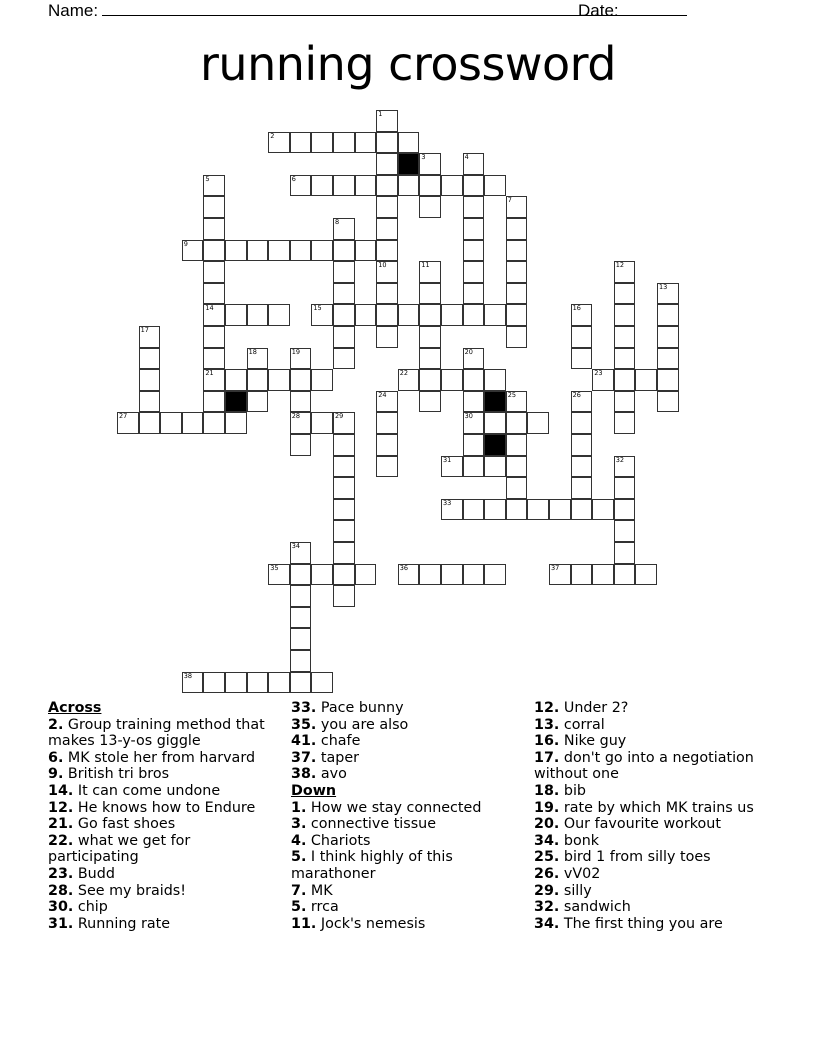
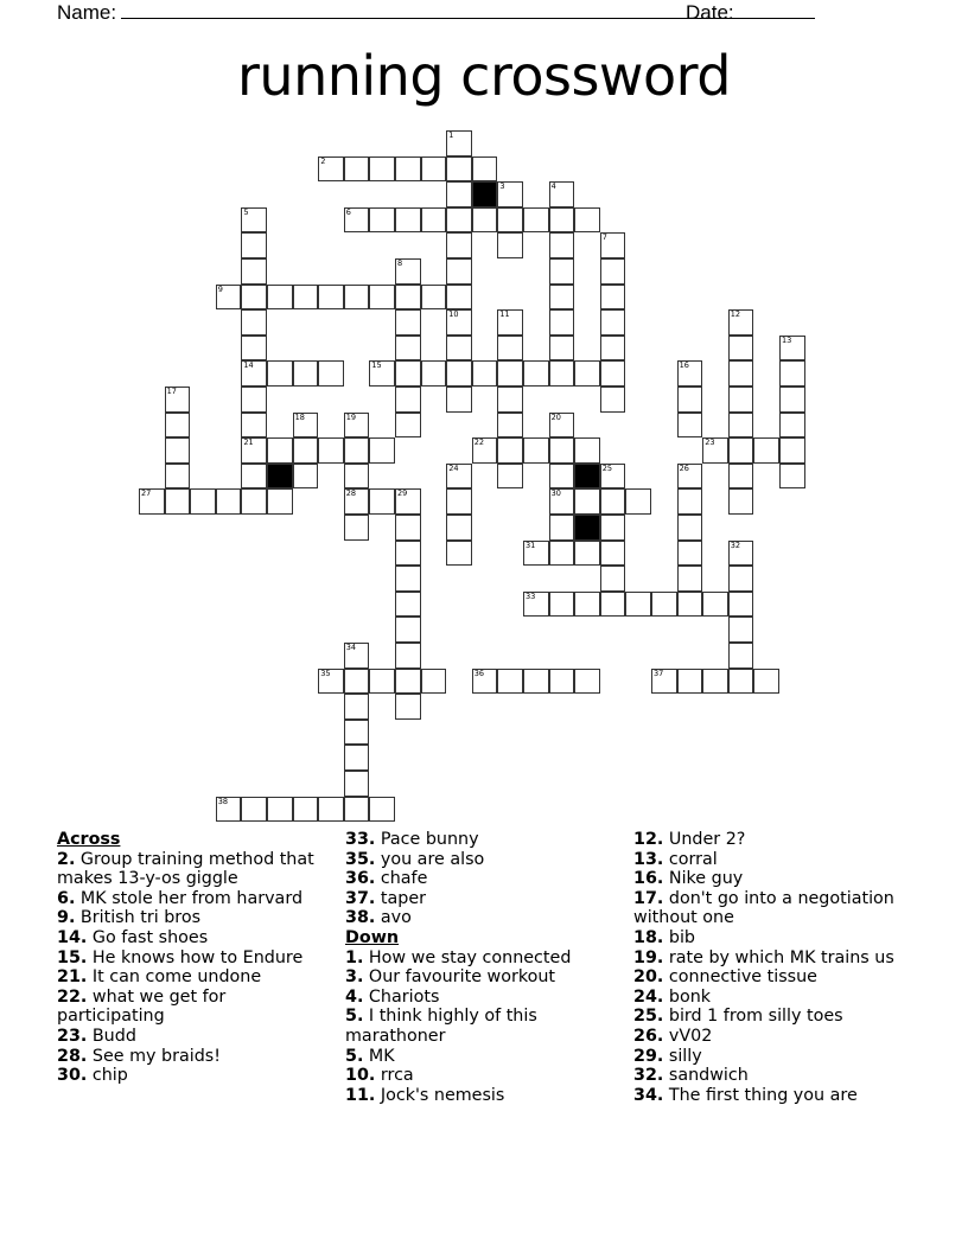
  Name:
  Date:
  running crossword
  1
  2
  3
  4
  5
  14
  21
  6
  7
  8
  9
  10
  11
  12
  13
  15
  16
  17
  18
  19
  28
  20
  30
  22
  23
  24
  25
  26
  27
  29
  31
  32
  33
  34
  35
  36
  37
  38
  Across
  2. Group training method that makes 13-y-os giggle
  6. MK stole her from harvard
  9. British tri bros
- 14. It can come undone
+ 14. Go fast shoes
- 12. He knows how to Endure
+ 15. He knows how to Endure
- 21. Go fast shoes
+ 21. It can come undone
  22. what we get for participating
  23. Budd
  28. See my braids!
  30. chip
- 31. Running rate
  33. Pace bunny
  35. you are also
- 41. chafe
+ 36. chafe
  37. taper
  38. avo
  Down
  1. How we stay connected
- 3. connective tissue
+ 3. Our favourite workout
  4. Chariots
  5. I think highly of this marathoner
- 7. MK
+ 5. MK
- 5. rrca
+ 10. rrca
  11. Jock's nemesis
  12. Under 2?
  13. corral
  16. Nike guy
  17. don't go into a negotiation without one
  18. bib
  19. rate by which MK trains us
- 20. Our favourite workout
+ 20. connective tissue
- 34. bonk
+ 24. bonk
  25. bird 1 from silly toes
  26. vV02
  29. silly
  32. sandwich
  34. The first thing you are
